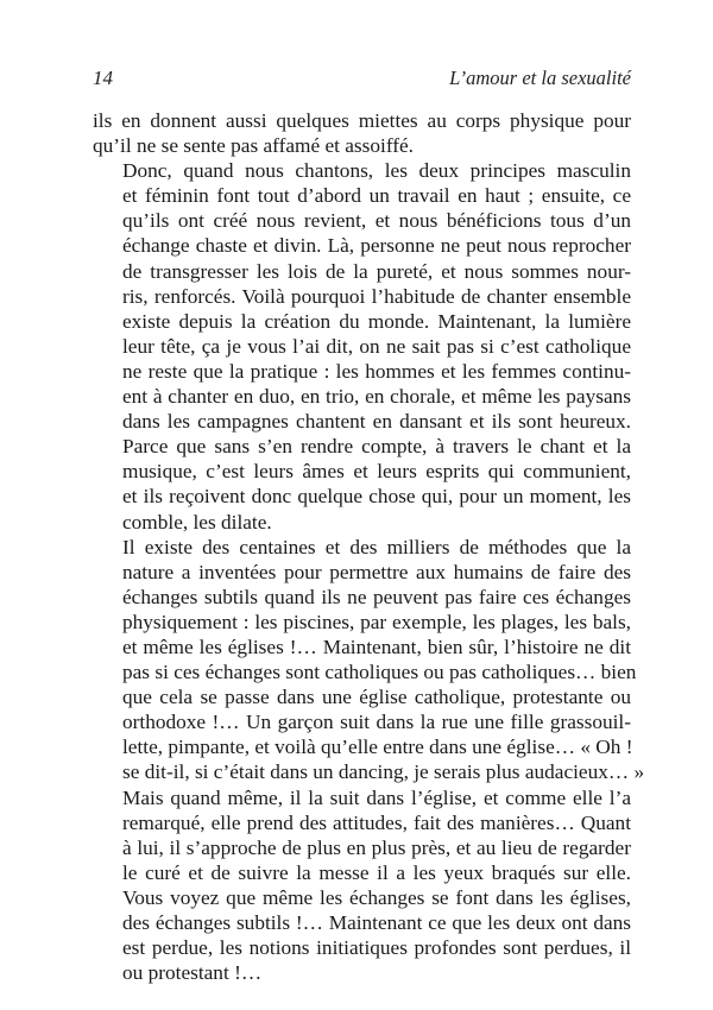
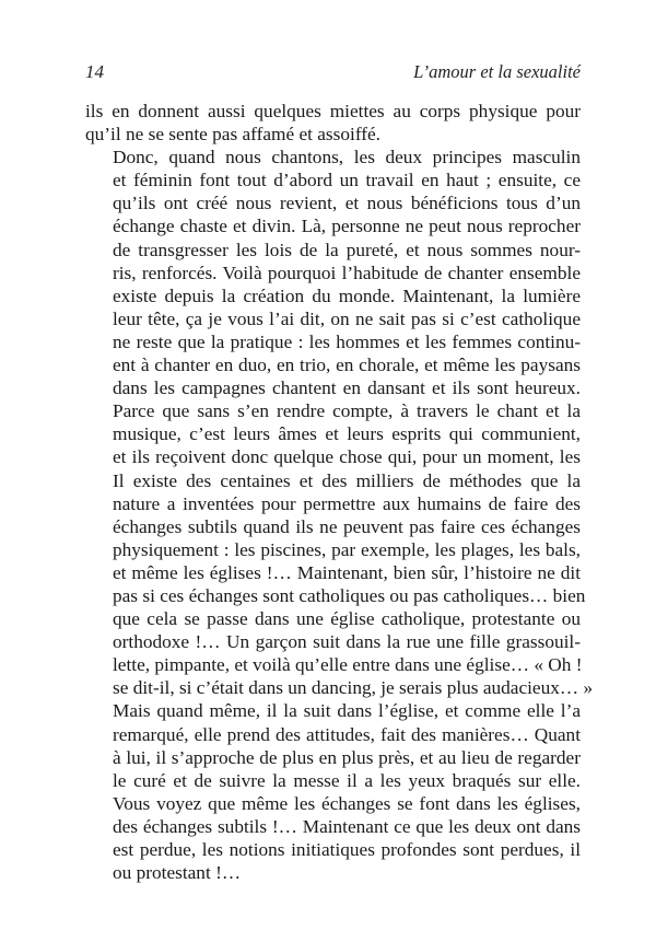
  14
  L’amour et la sexualité
  ils en donnent aussi quelques miettes au corps physique pour
  qu’il ne se sente pas affamé et assoiffé.
  Donc, quand nous chantons, les deux principes masculin
  et féminin font tout d’abord un travail en haut ; ensuite, ce
  qu’ils ont créé nous revient, et nous bénéficions tous d’un
  échange chaste et divin. Là, personne ne peut nous reprocher
  de transgresser les lois de la pureté, et nous sommes nour-
  ris, renforcés. Voilà pourquoi l’habitude de chanter ensemble
  existe depuis la création du monde. Maintenant, la lumière
  leur tête, ça je vous l’ai dit, on ne sait pas si c’est catholique
  ne reste que la pratique : les hommes et les femmes continu-
  ent à chanter en duo, en trio, en chorale, et même les paysans
  dans les campagnes chantent en dansant et ils sont heureux.
  Parce que sans s’en rendre compte, à travers le chant et la
  musique, c’est leurs âmes et leurs esprits qui communient,
  et ils reçoivent donc quelque chose qui, pour un moment, les
- comble, les dilate.
  Il existe des centaines et des milliers de méthodes que la
  nature a inventées pour permettre aux humains de faire des
  échanges subtils quand ils ne peuvent pas faire ces échanges
  physiquement : les piscines, par exemple, les plages, les bals,
  et même les églises !… Maintenant, bien sûr, l’histoire ne dit
  pas si ces échanges sont catholiques ou pas catholiques… bien
  que cela se passe dans une église catholique, protestante ou
  orthodoxe !… Un garçon suit dans la rue une fille grassouil-
  lette, pimpante, et voilà qu’elle entre dans une église… « Oh !
  se dit-il, si c’était dans un dancing, je serais plus audacieux… »
  Mais quand même, il la suit dans l’église, et comme elle l’a
  remarqué, elle prend des attitudes, fait des manières… Quant
  à lui, il s’approche de plus en plus près, et au lieu de regarder
  le curé et de suivre la messe il a les yeux braqués sur elle.
  Vous voyez que même les échanges se font dans les églises,
  des échanges subtils !… Maintenant ce que les deux ont dans
  est perdue, les notions initiatiques profondes sont perdues, il
  ou protestant !…
